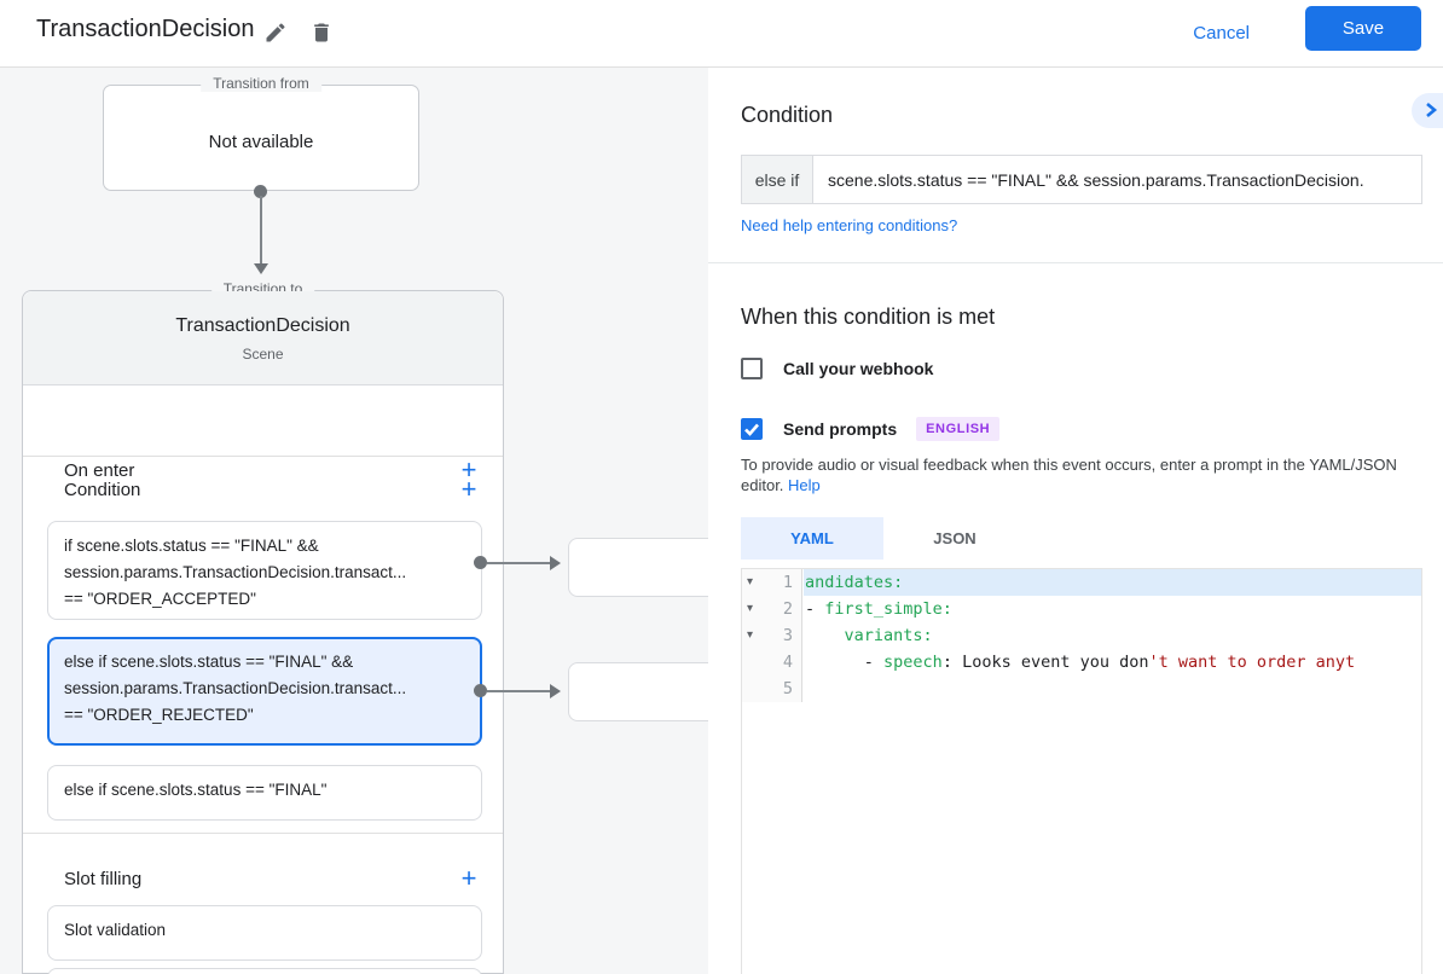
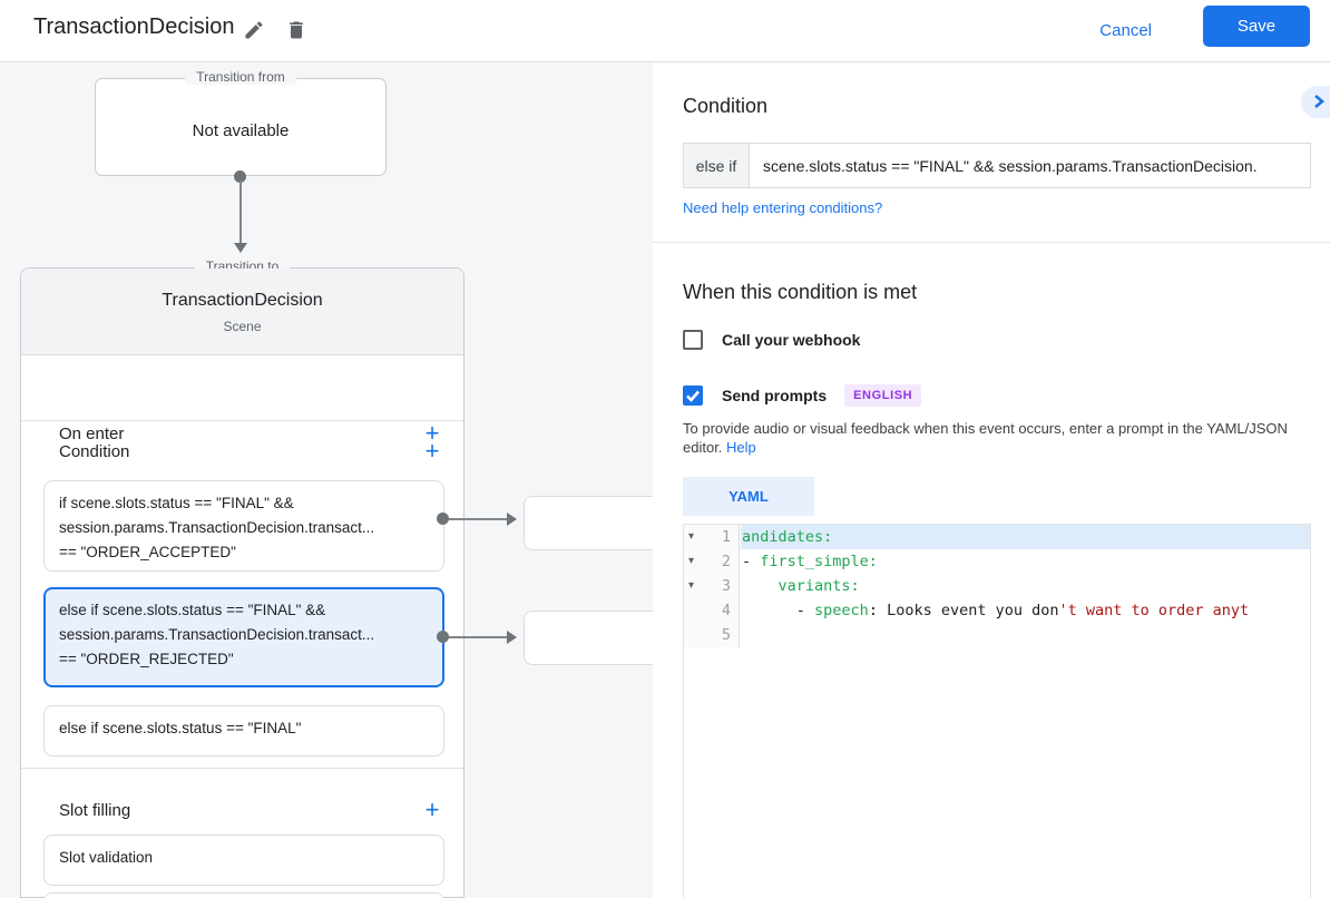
  TransactionDecision
  Cancel
  Save
  Transition from
  Not available
  Transition to
  TransactionDecision
  Scene
  On enter
  +
  Condition
  +
  if scene.slots.status == "FINAL" &&
  session.params.TransactionDecision.transact...
  == "ORDER_ACCEPTED"
  else if scene.slots.status == "FINAL" &&
  session.params.TransactionDecision.transact...
  == "ORDER_REJECTED"
  else if scene.slots.status == "FINAL"
  Slot filling
  +
  Slot validation
  Condition
  else if
  scene.slots.status == "FINAL" && session.params.TransactionDecision.
  Need help entering conditions?
  When this condition is met
  Call your webhook
  Send prompts
  ENGLISH
  To provide audio or visual feedback when this event occurs, enter a prompt in the YAML/JSON editor. Help
  YAML
- JSON
  ▾
  1
  andidates:
  ▾
  2
  - first_simple:
  ▾
  3
  variants:
  4
  - speech: Looks event you don't want to order anyt
  5
